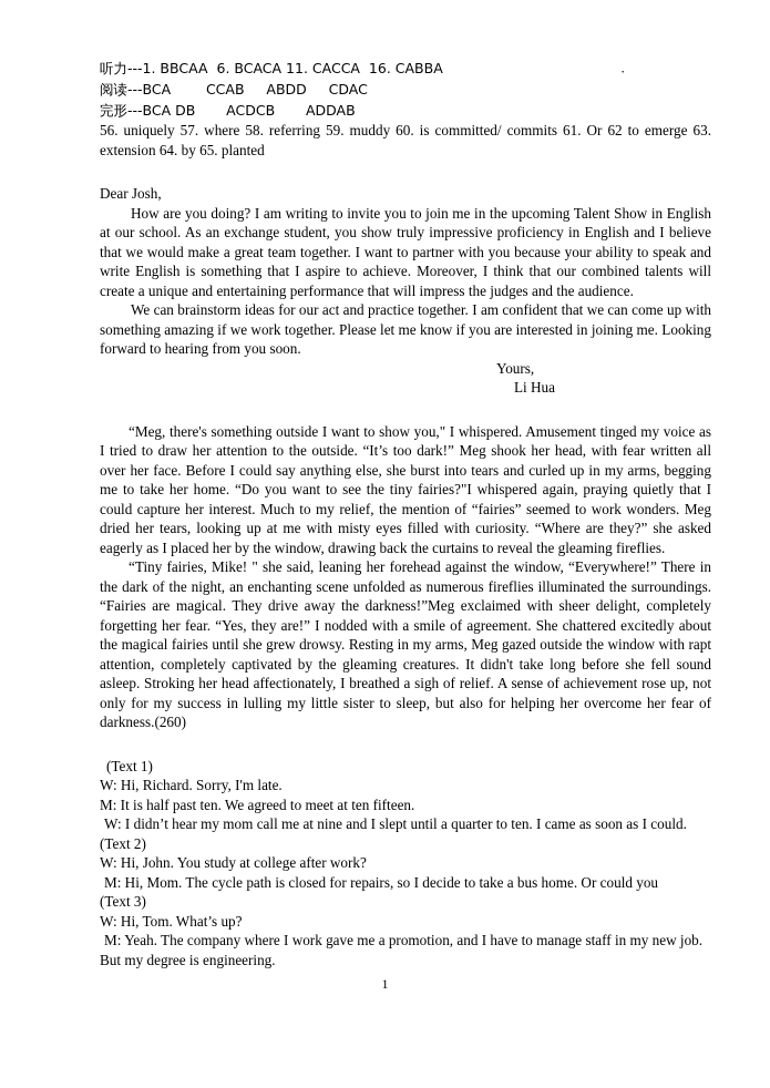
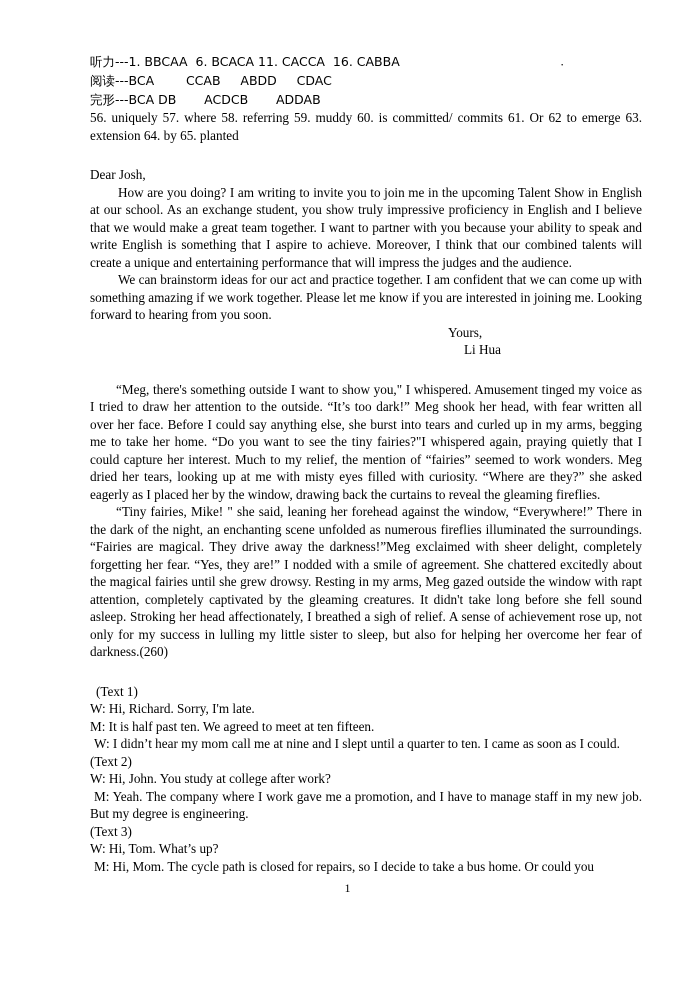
  ·
  听力---1. BBCAA 6. BCACA 11. CACCA 16. CABBA
  阅读---BCA CCAB ABDD CDAC
  完形---BCA DB ACDCB ADDAB
  56. uniquely 57. where 58. referring 59. muddy 60. is committed/ commits 61. Or 62 to emerge 63. extension 64. by 65. planted
  Dear Josh,
  How are you doing? I am writing to invite you to join me in the upcoming Talent Show in English at our school. As an exchange student, you show truly impressive proficiency in English and I believe that we would make a great team together. I want to partner with you because your ability to speak and write English is something that I aspire to achieve. Moreover, I think that our combined talents will create a unique and entertaining performance that will impress the judges and the audience.
  We can brainstorm ideas for our act and practice together. I am confident that we can come up with something amazing if we work together. Please let me know if you are interested in joining me. Looking forward to hearing from you soon.
  Yours,
  Li Hua
  “Meg, there's something outside I want to show you," I whispered. Amusement tinged my voice as I tried to draw her attention to the outside. “It’s too dark!” Meg shook her head, with fear written all over her face. Before I could say anything else, she burst into tears and curled up in my arms, begging me to take her home. “Do you want to see the tiny fairies?"I whispered again, praying quietly that I could capture her interest. Much to my relief, the mention of “fairies” seemed to work wonders. Meg dried her tears, looking up at me with misty eyes filled with curiosity. “Where are they?” she asked eagerly as I placed her by the window, drawing back the curtains to reveal the gleaming fireflies.
  “Tiny fairies, Mike! " she said, leaning her forehead against the window, “Everywhere!” There in the dark of the night, an enchanting scene unfolded as numerous fireflies illuminated the surroundings. “Fairies are magical. They drive away the darkness!”Meg exclaimed with sheer delight, completely forgetting her fear. “Yes, they are!” I nodded with a smile of agreement. She chattered excitedly about the magical fairies until she grew drowsy. Resting in my arms, Meg gazed outside the window with rapt attention, completely captivated by the gleaming creatures. It didn't take long before she fell sound asleep. Stroking her head affectionately, I breathed a sigh of relief. A sense of achievement rose up, not only for my success in lulling my little sister to sleep, but also for helping her overcome her fear of darkness.(260)
  (Text 1)
  W: Hi, Richard. Sorry, I'm late.
  M: It is half past ten. We agreed to meet at ten fifteen.
  W: I didn’t hear my mom call me at nine and I slept until a quarter to ten. I came as soon as I could.
  (Text 2)
  W: Hi, John. You study at college after work?
- M: Hi, Mom. The cycle path is closed for repairs, so I decide to take a bus home. Or could you
+ M: Yeah. The company where I work gave me a promotion, and I have to manage staff in my new job. But my degree is engineering.
  (Text 3)
  W: Hi, Tom. What’s up?
- M: Yeah. The company where I work gave me a promotion, and I have to manage staff in my new job. But my degree is engineering.
+ M: Hi, Mom. The cycle path is closed for repairs, so I decide to take a bus home. Or could you
  1
